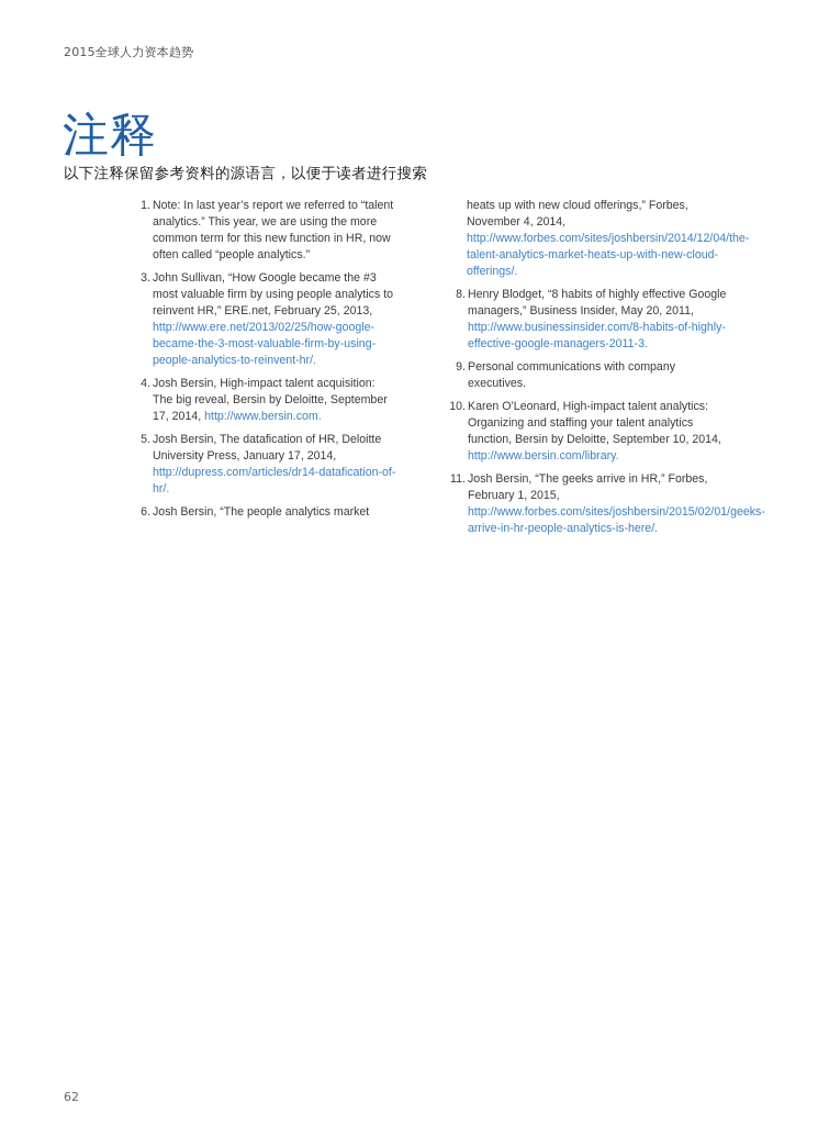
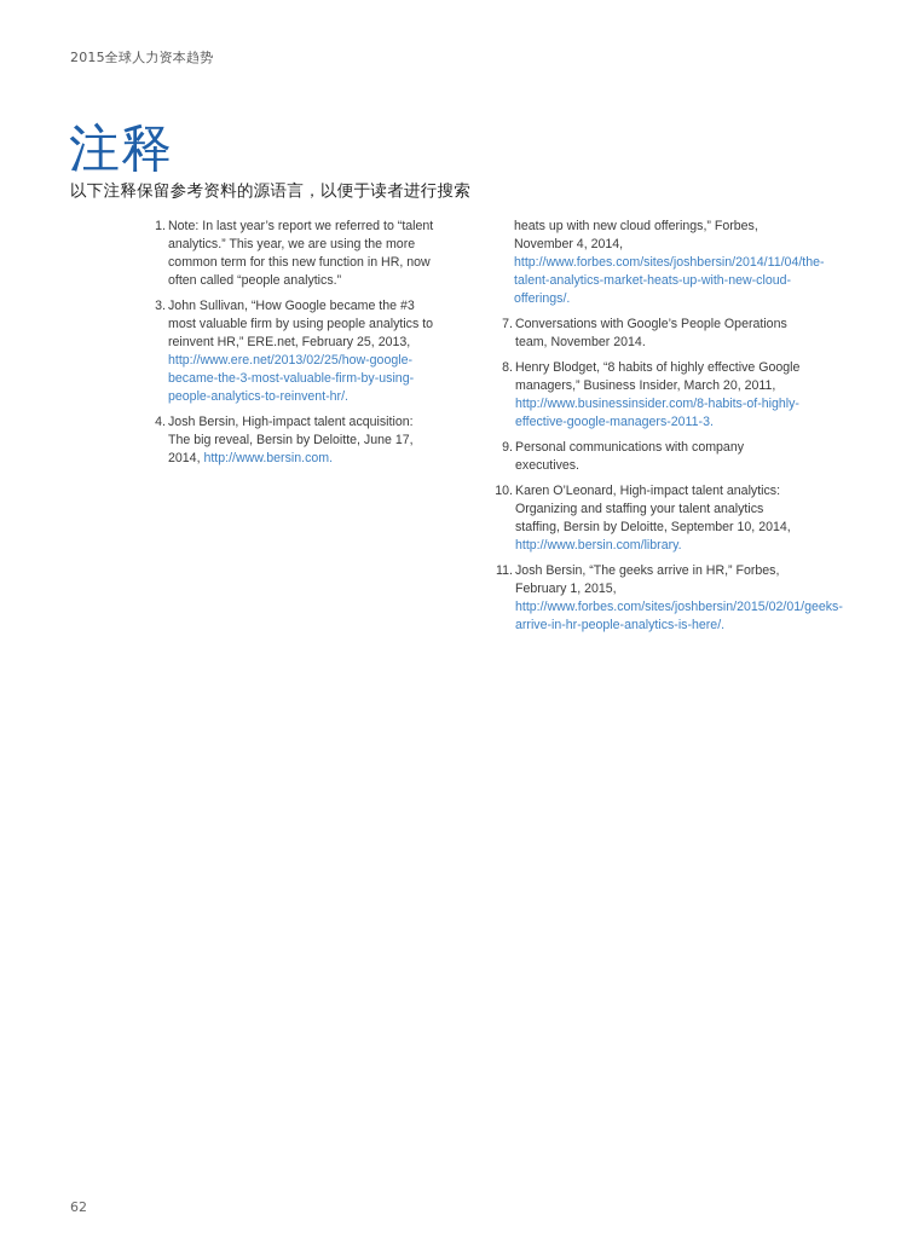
  2015全球人力资本趋势
  注释
  以下注释保留参考资料的源语言，以便于读者进行搜索
  1.
  Note: In last year’s report we referred to “talent analytics.” This year, we are using the more common term for this new function in HR, now often called “people analytics.”
  3.
  John Sullivan, “How Google became the #3 most valuable firm by using people analytics to reinvent HR,” ERE.net, February 25, 2013, http://www.ere.net/2013/02/25/how-google-became-the-3-most-valuable-firm-by-using-people-analytics-to-reinvent-hr/.
  4.
- Josh Bersin, High-impact talent acquisition: The big reveal, Bersin by Deloitte, September 17, 2014, http://www.bersin.com.
+ Josh Bersin, High-impact talent acquisition: The big reveal, Bersin by Deloitte, June 17, 2014, http://www.bersin.com.
- 5.
- Josh Bersin, The datafication of HR, Deloitte University Press, January 17, 2014, http://dupress.com/articles/dr14-datafication-of-hr/.
- 6.
- Josh Bersin, “The people analytics market
- heats up with new cloud offerings,” Forbes, November 4, 2014, http://www.forbes.com/sites/joshbersin/2014/12/04/the-talent-analytics-market-heats-up-with-new-cloud-offerings/.
+ heats up with new cloud offerings,” Forbes, November 4, 2014, http://www.forbes.com/sites/joshbersin/2014/11/04/the-talent-analytics-market-heats-up-with-new-cloud-offerings/.
+ 7.
+ Conversations with Google’s People Operations team, November 2014.
  8.
- Henry Blodget, “8 habits of highly effective Google managers,” Business Insider, May 20, 2011, http://www.businessinsider.com/8-habits-of-highly-effective-google-managers-2011-3.
+ Henry Blodget, “8 habits of highly effective Google managers,” Business Insider, March 20, 2011, http://www.businessinsider.com/8-habits-of-highly-effective-google-managers-2011-3.
  9.
  Personal communications with company executives.
  10.
- Karen O’Leonard, High-impact talent analytics: Organizing and staffing your talent analytics function, Bersin by Deloitte, September 10, 2014, http://www.bersin.com/library.
+ Karen O’Leonard, High-impact talent analytics: Organizing and staffing your talent analytics staffing, Bersin by Deloitte, September 10, 2014, http://www.bersin.com/library.
  11.
  Josh Bersin, “The geeks arrive in HR,” Forbes, February 1, 2015, http://www.forbes.com/sites/joshbersin/2015/02/01/geeks-arrive-in-hr-people-analytics-is-here/.
  62
